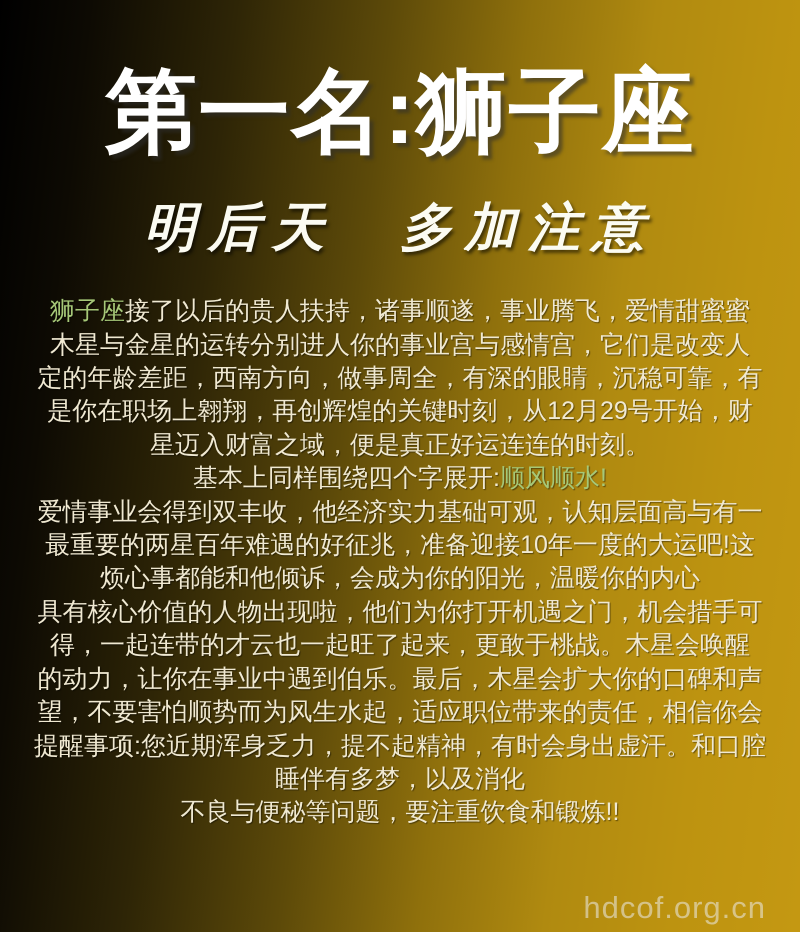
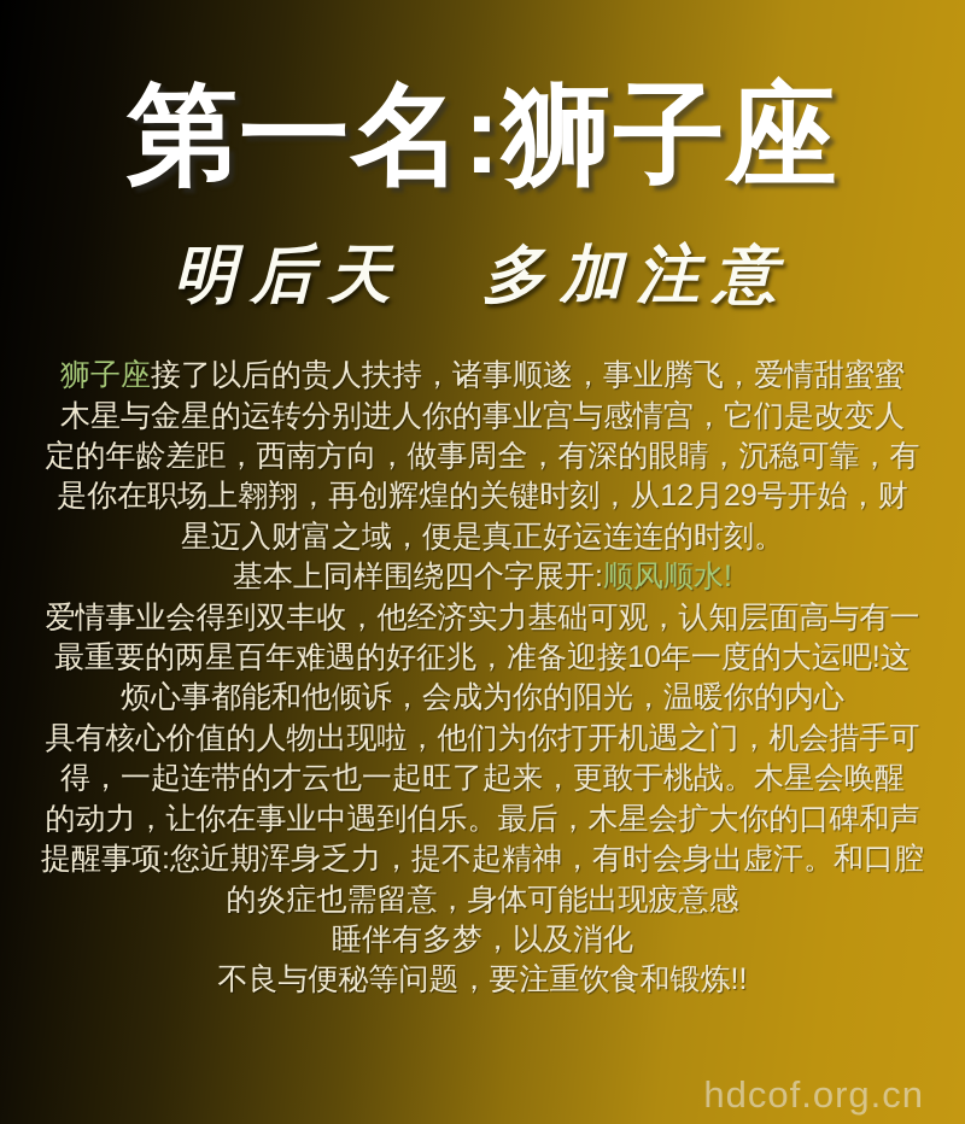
  第一名:狮子座
  明后天 多加注意
  狮子座接了以后的贵人扶持，诸事顺遂，事业腾飞，爱情甜蜜蜜
  木星与金星的运转分别进人你的事业宫与感情宫，它们是改变人
  定的年龄差距，西南方向，做事周全，有深的眼睛，沉稳可靠，有
  是你在职场上翱翔，再创辉煌的关键时刻，从12月29号开始，财
  星迈入财富之域，便是真正好运连连的时刻。
  基本上同样围绕四个字展开:顺风顺水!
  爱情事业会得到双丰收，他经济实力基础可观，认知层面高与有一
  最重要的两星百年难遇的好征兆，准备迎接10年一度的大运吧!这
  烦心事都能和他倾诉，会成为你的阳光，温暖你的内心
  具有核心价值的人物出现啦，他们为你打开机遇之门，机会措手可
  得，一起连带的才云也一起旺了起来，更敢于桃战。木星会唤醒
  的动力，让你在事业中遇到伯乐。最后，木星会扩大你的口碑和声
- 望，不要害怕顺势而为风生水起，适应职位带来的责任，相信你会
  提醒事项:您近期浑身乏力，提不起精神，有时会身出虚汗。和口腔
+ 的炎症也需留意，身体可能出现疲意感
  睡伴有多梦，以及消化
  不良与便秘等问题，要注重饮食和锻炼!!
  hdcof.org.cn
